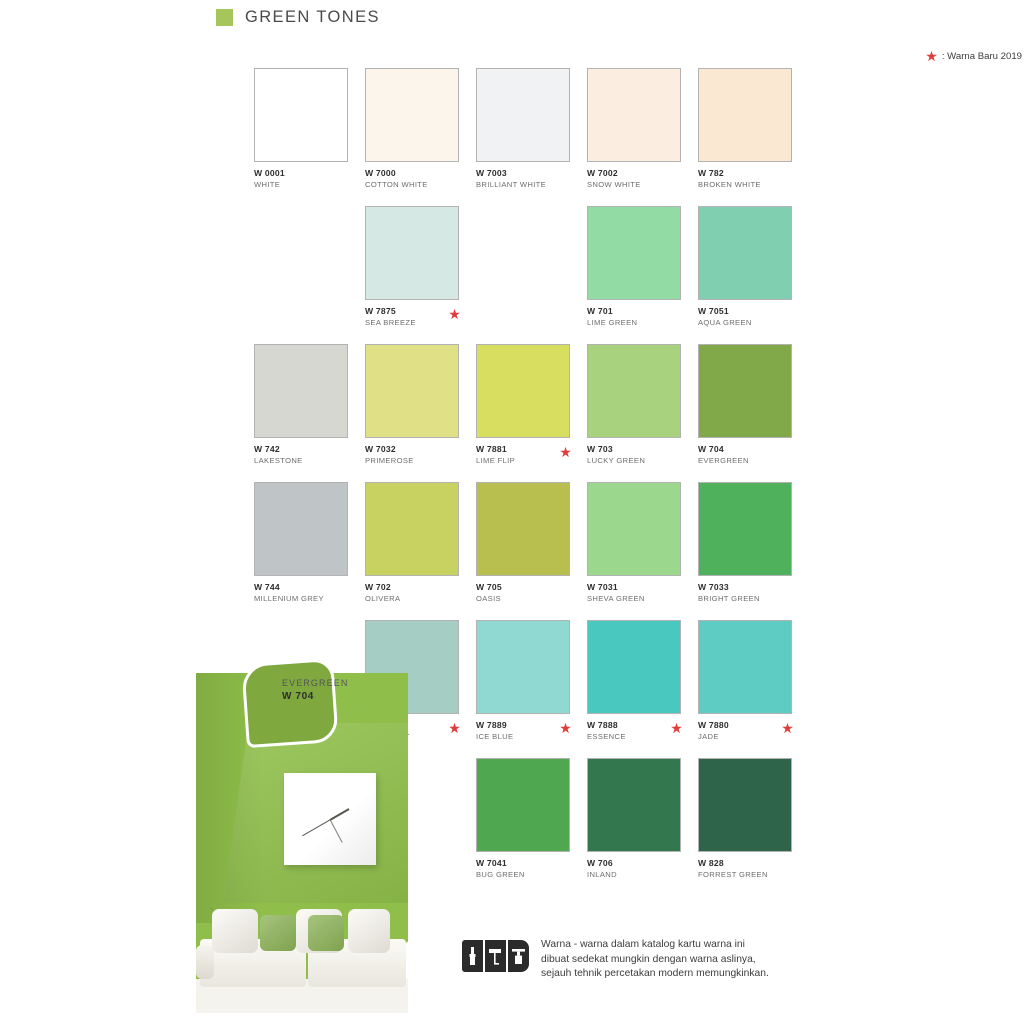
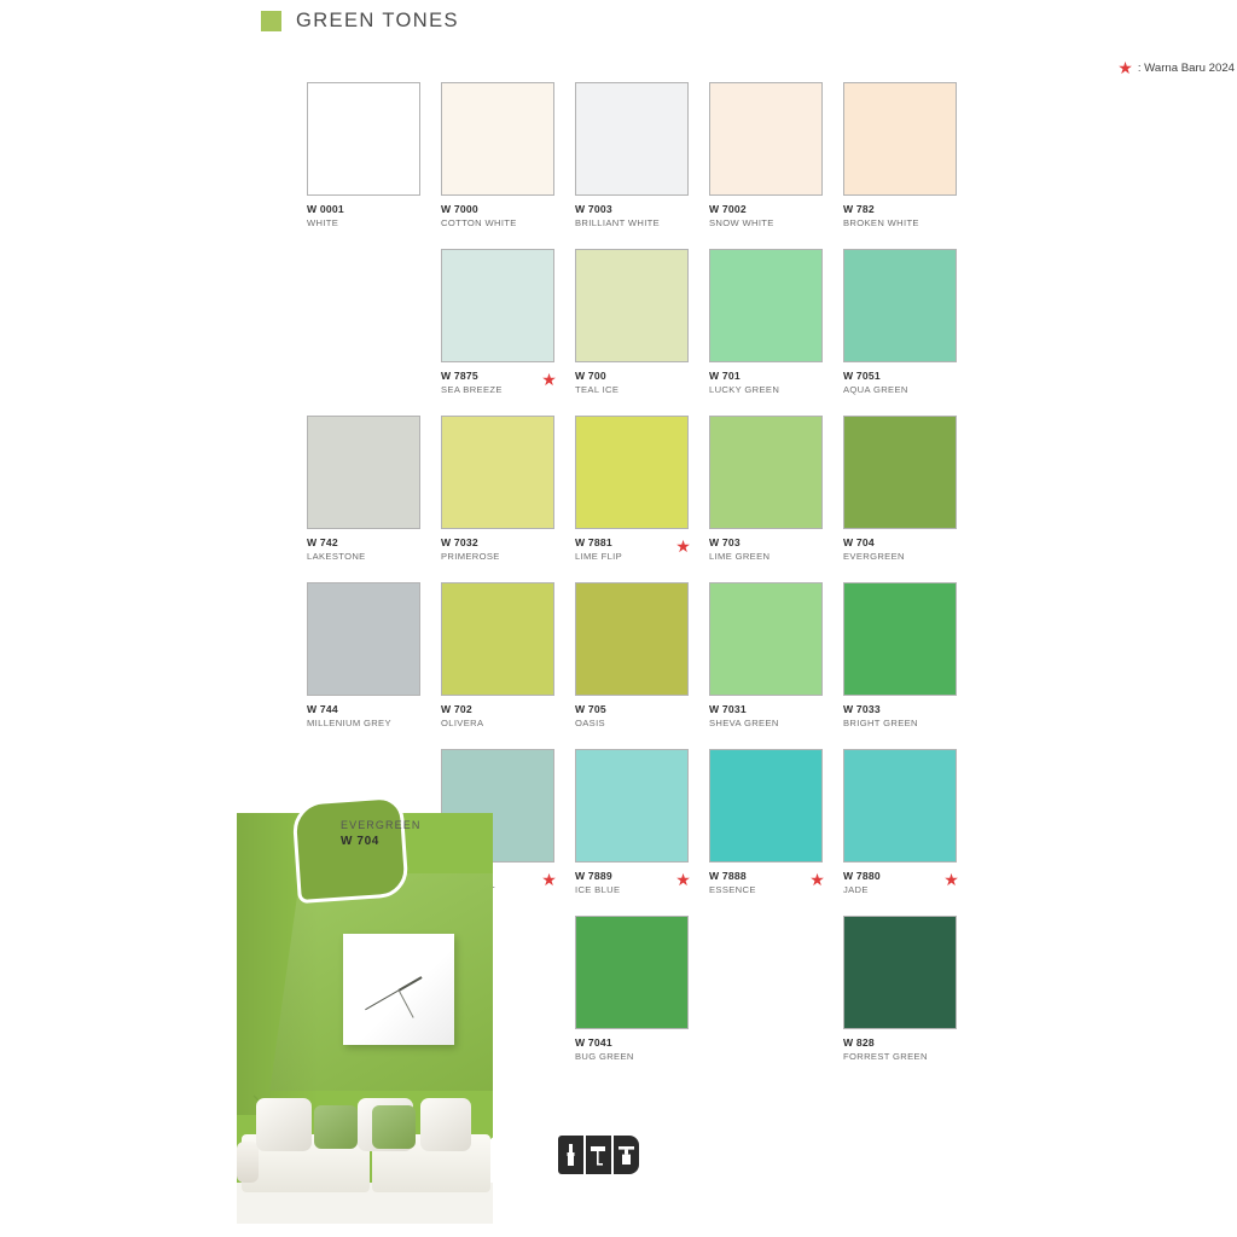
  GREEN TONES
  W 0001
  WHITE
  W 7000
  COTTON WHITE
  W 7003
  BRILLIANT WHITE
  W 7002
  SNOW WHITE
  W 782
  BROKEN WHITE
  W 7875
  SEA BREEZE
  ★
+ W 700
+ TEAL ICE
  W 701
- LIME GREEN
+ LUCKY GREEN
  W 7051
  AQUA GREEN
  W 742
  LAKESTONE
  W 7032
  PRIMEROSE
  W 7881
  LIME FLIP
  ★
  W 703
- LUCKY GREEN
+ LIME GREEN
  W 704
  EVERGREEN
  W 744
  MILLENIUM GREY
  W 702
  OLIVERA
  W 705
  OASIS
  W 7031
  SHEVA GREEN
  W 7033
  BRIGHT GREEN
  ★
  W 7889
  ICE BLUE
  ★
  W 7888
  ESSENCE
  ★
  W 7880
  JADE
  ★
  W 7041
  BUG GREEN
- W 706
- INLAND
  W 828
  FORREST GREEN
  EVERGREEN
  W 704
- Warna - warna dalam katalog kartu warna ini
- dibuat sedekat mungkin dengan warna aslinya,
- sejauh tehnik percetakan modern memungkinkan.
  ★
- : Warna Baru 2019
+ : Warna Baru 2024
